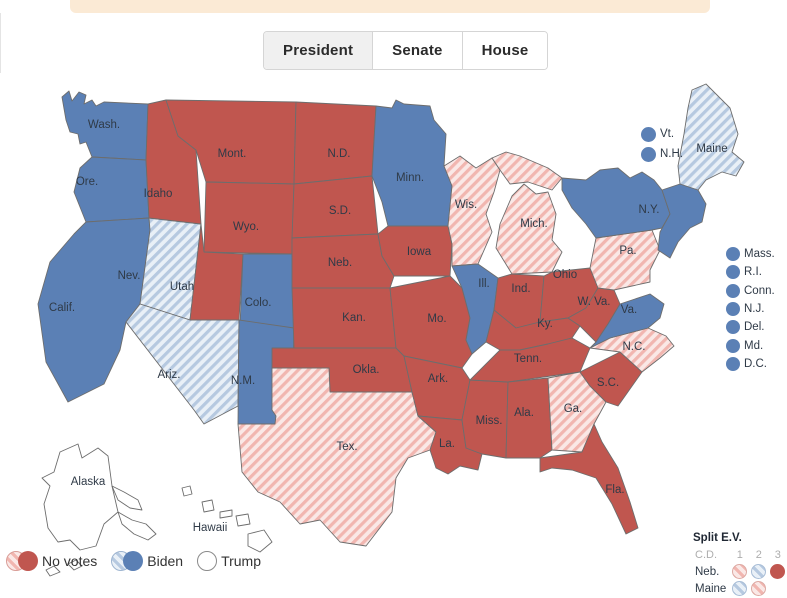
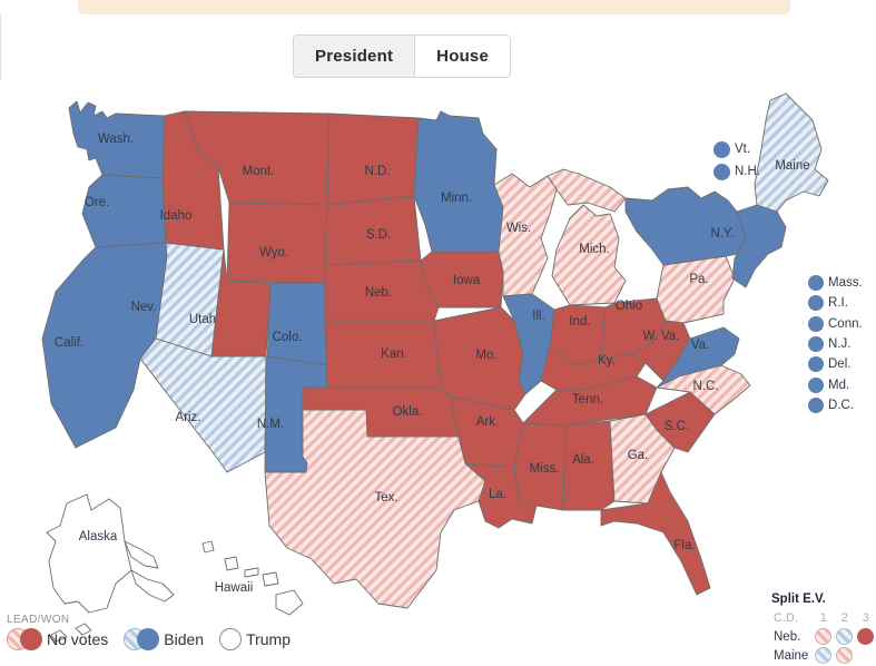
  President
- Senate
  House
  Wash.
  Ore.
  Calif.
  Nev.
  Idaho
  Mont.
  Wyo.
  Utah
  Ariz.
  Colo.
  N.M.
  N.D.
  S.D.
  Neb.
  Kan.
  Okla.
  Tex.
  Minn.
  Iowa
  Mo.
  Ark.
  La.
  Wis.
  Ill.
  Miss.
  Mich.
  Ind.
  Ky.
  Tenn.
  Ala.
  Ohio
  W. Va.
  Va.
  N.C.
  S.C.
  Ga.
  Fla.
  Pa.
  N.Y.
  Maine
  Alaska
  Hawaii
  Vt.
  N.H.
  Mass.
  R.I.
  Conn.
  N.J.
  Del.
  Md.
  D.C.
+ LEAD/WON
  No votes
  Biden
  Trump
  Split E.V.
  C.D.	1	2	3
  Neb.
  Maine
